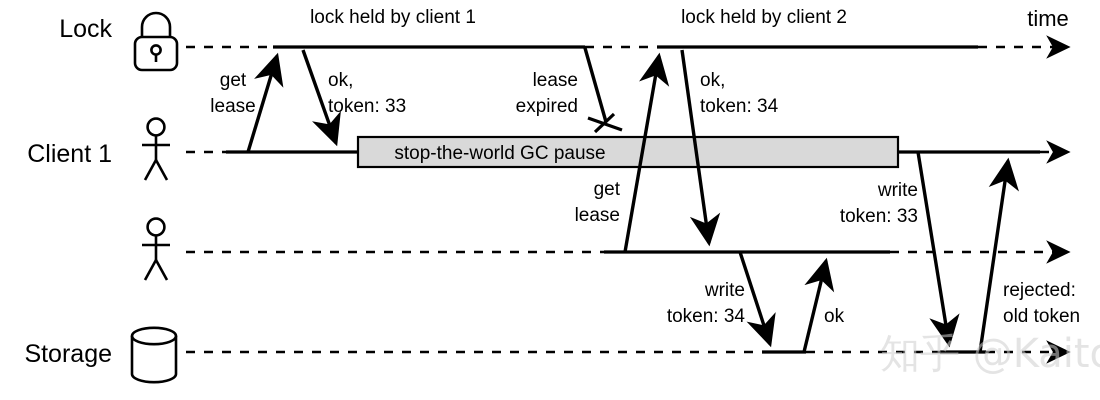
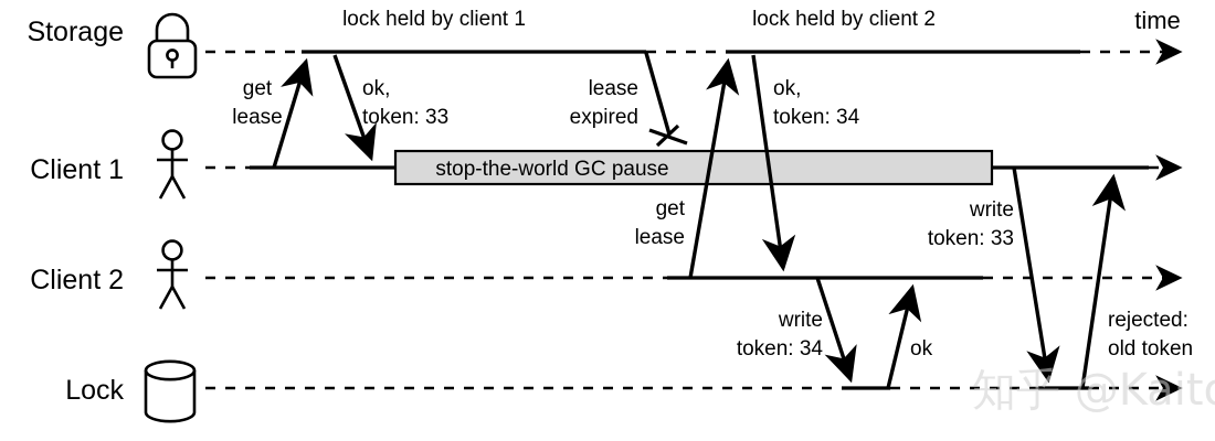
- Lock
+ Storage
  Client 1
+ Client 2
- Storage
+ Lock
  time
  lock held by client 1
  lock held by client 2
  stop-the-world GC pause
  get
  lease
  ok,
  token: 33
  lease
  expired
  get
  lease
  ok,
  token: 34
  write
  token: 34
  ok
  write
  token: 33
  rejected:
  old token
  知乎 @Kait
